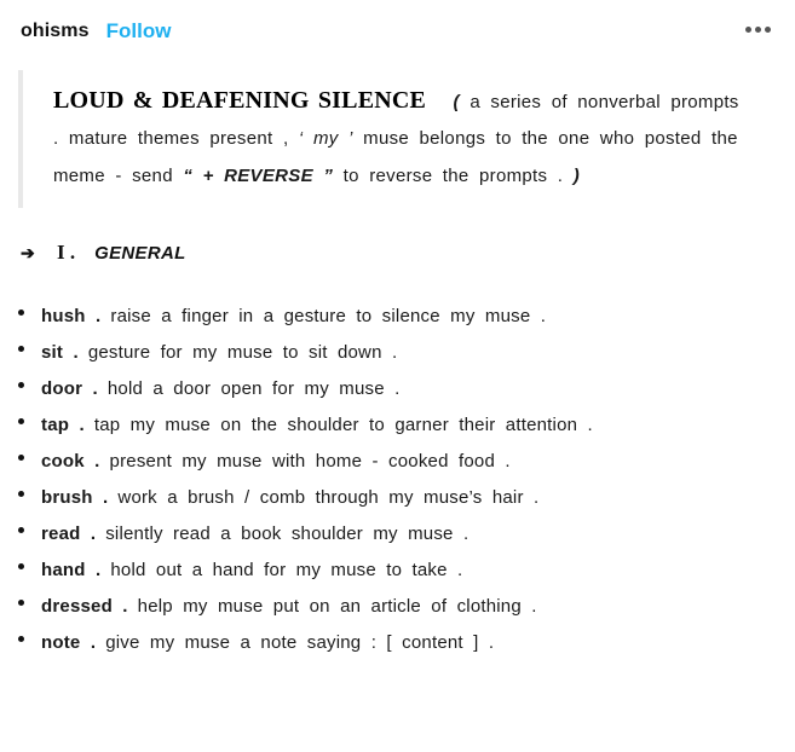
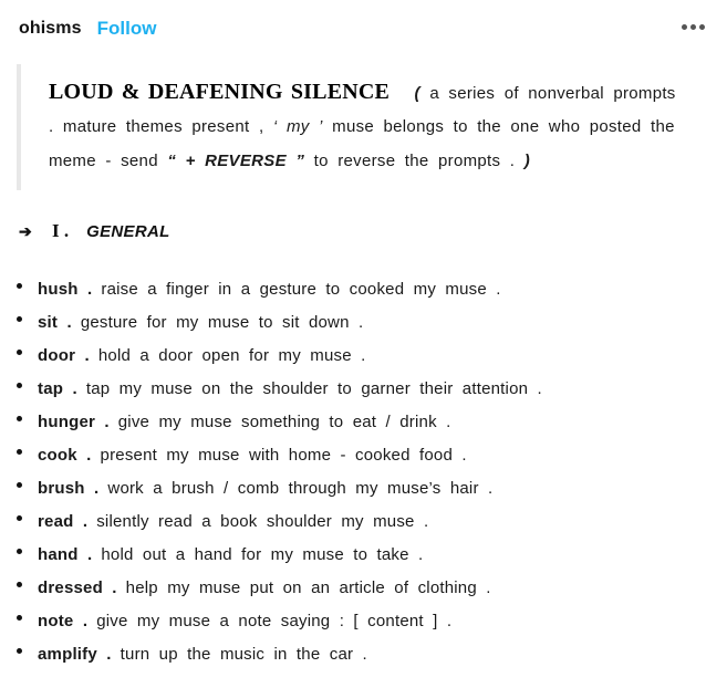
  ohisms
  Follow
  LOUD & DEAFENING SILENCE ( a series of nonverbal prompts
  . mature themes present , ‘ my ’ muse belongs to the one who posted the
  meme - send “ + REVERSE ” to reverse the prompts . )
  ➔
  I .
  GENERAL
  hush .
- raise a finger in a gesture to silence my muse .
+ raise a finger in a gesture to cooked my muse .
  sit .
  gesture for my muse to sit down .
  door .
  hold a door open for my muse .
  tap .
  tap my muse on the shoulder to garner their attention .
+ hunger .
+ give my muse something to eat / drink .
  cook .
  present my muse with home - cooked food .
  brush .
  work a brush / comb through my muse’s hair .
  read .
  silently read a book shoulder my muse .
  hand .
  hold out a hand for my muse to take .
  dressed .
  help my muse put on an article of clothing .
  note .
  give my muse a note saying : [ content ] .
+ amplify .
+ turn up the music in the car .
